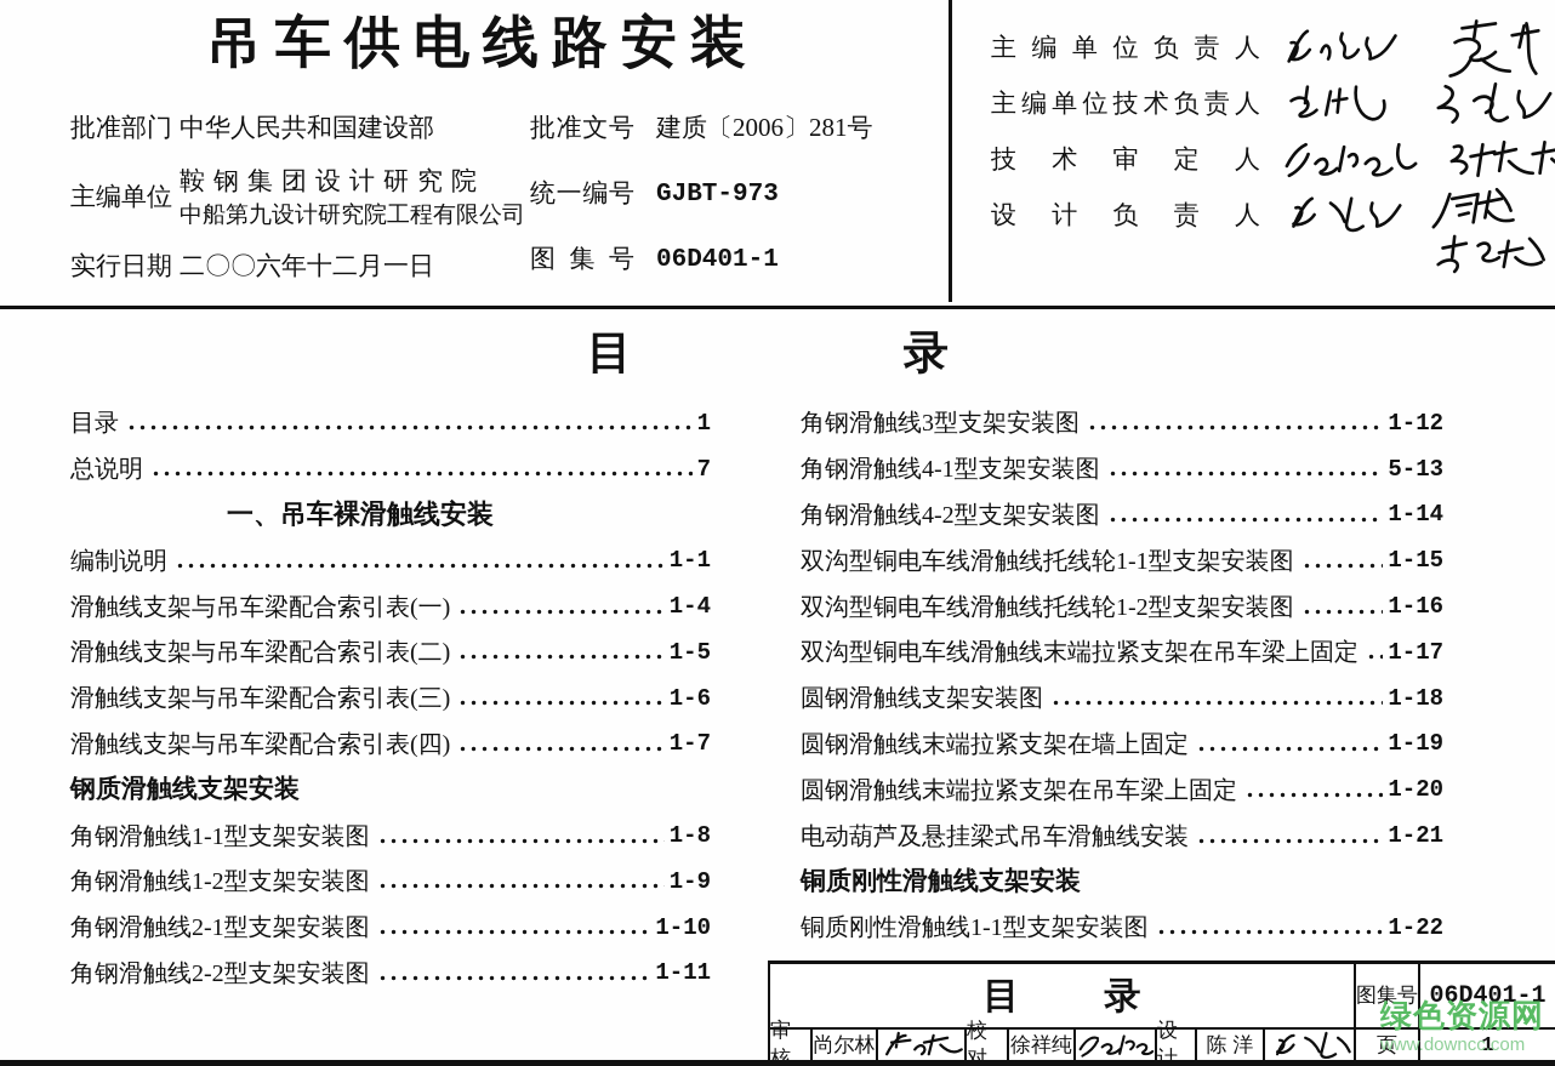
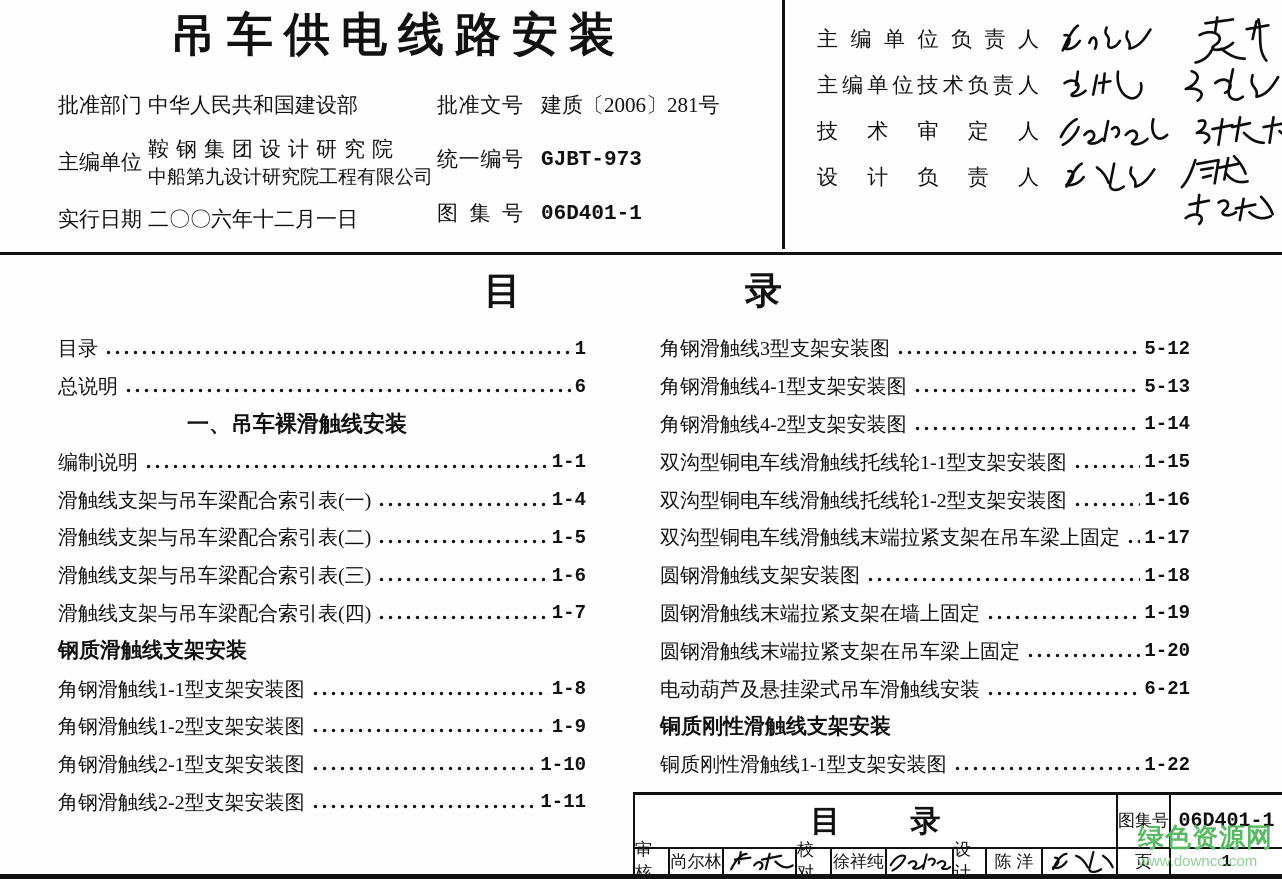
  吊车供电线路安装
  批准部门
  中华人民共和国建设部
  主编单位
  鞍钢集团设计研究院
  中船第九设计研究院工程有限公司
  实行日期
  二〇〇六年十二月一日
  批准文号
  建质〔2006〕281号
  统一编号
  GJBT-973
  图集号
  06D401-1
  主编单位负责人
  主编单位技术负责人
  技术审定人
  设计负责人
  目
  录
  目录
  1
  总说明
- 7
+ 6
  一、吊车裸滑触线安装
  编制说明
  1-1
  滑触线支架与吊车梁配合索引表(一)
  1-4
  滑触线支架与吊车梁配合索引表(二)
  1-5
  滑触线支架与吊车梁配合索引表(三)
  1-6
  滑触线支架与吊车梁配合索引表(四)
  1-7
  钢质滑触线支架安装
  角钢滑触线1-1型支架安装图
  1-8
  角钢滑触线1-2型支架安装图
  1-9
  角钢滑触线2-1型支架安装图
  1-10
  角钢滑触线2-2型支架安装图
  1-11
  角钢滑触线3型支架安装图
- 1-12
+ 5-12
  角钢滑触线4-1型支架安装图
  5-13
  角钢滑触线4-2型支架安装图
  1-14
  双沟型铜电车线滑触线托线轮1-1型支架安装图
  1-15
  双沟型铜电车线滑触线托线轮1-2型支架安装图
  1-16
  双沟型铜电车线滑触线末端拉紧支架在吊车梁上固定
  1-17
  圆钢滑触线支架安装图
  1-18
  圆钢滑触线末端拉紧支架在墙上固定
  1-19
  圆钢滑触线末端拉紧支架在吊车梁上固定
  1-20
  电动葫芦及悬挂梁式吊车滑触线安装
- 1-21
+ 6-21
  铜质刚性滑触线支架安装
  铜质刚性滑触线1-1型支架安装图
  1-22
  目
  录
  图集号
  06D401-1
  审核
  尚尔林
  校对
  徐祥纯
  设计
  陈 洋
  页
  1
  绿色资源网
  www.downcc.com
